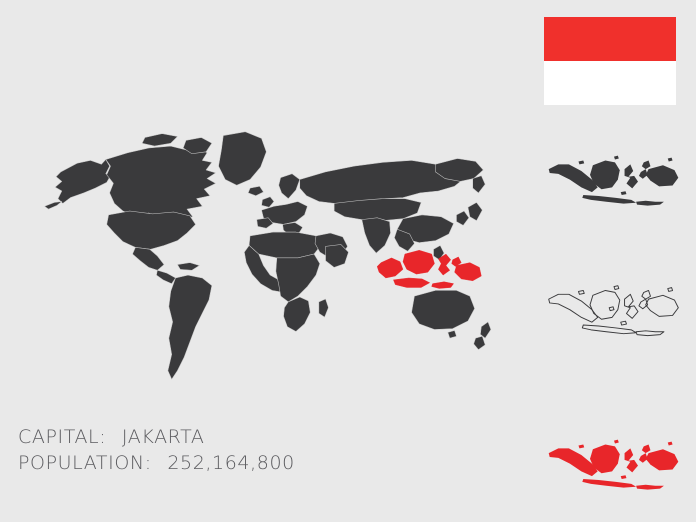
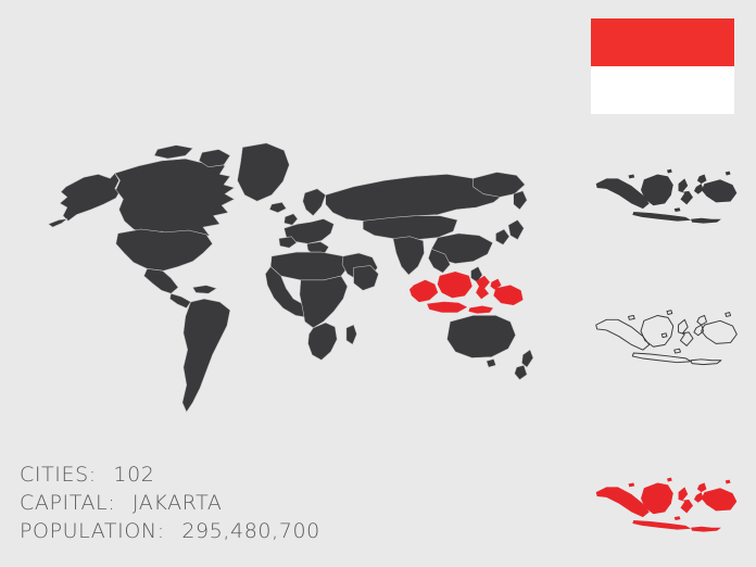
+ CITIES: 102
  CAPITAL: JAKARTA
- POPULATION: 252,164,800
+ POPULATION: 295,480,700
